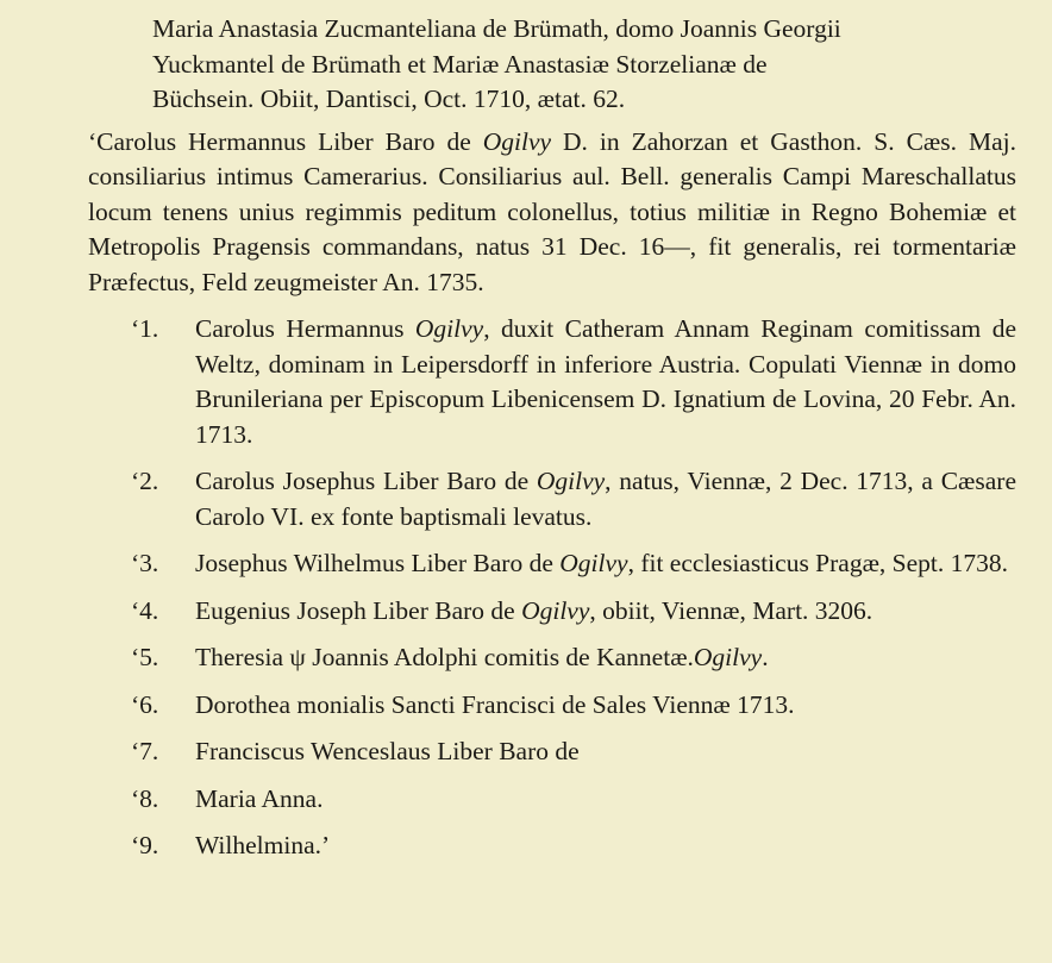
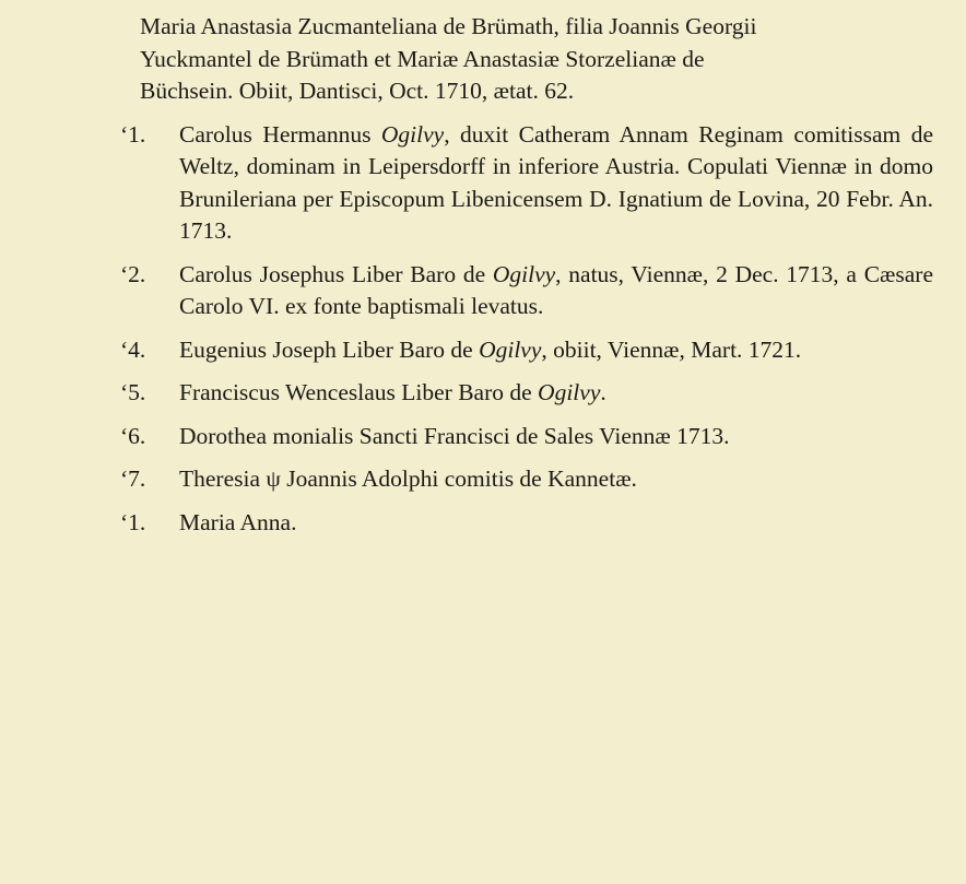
- Maria Anastasia Zucmanteliana de Brümath, domo Joannis Georgii
+ Maria Anastasia Zucmanteliana de Brümath, filia Joannis Georgii
  Yuckmantel de Brümath et Mariæ Anastasiæ Storzelianæ de
  Büchsein. Obiit, Dantisci, Oct. 1710, ætat. 62.
- ‘Carolus Hermannus Liber Baro de Ogilvy D. in Zahorzan et Gasthon. S. Cæs. Maj. consiliarius intimus Camerarius. Consiliarius aul. Bell. generalis Campi Mareschallatus locum tenens unius regimmis peditum colonellus, totius militiæ in Regno Bohemiæ et Metropolis Pragensis commandans, natus 31 Dec. 16—, fit generalis, rei tormentariæ Præfectus, Feld zeugmeister An. 1735.
  ‘1. Carolus Hermannus Ogilvy, duxit Catheram Annam Reginam comitissam de Weltz, dominam in Leipersdorff in inferiore Austria. Copulati Viennæ in domo Brunileriana per Episcopum Libenicensem D. Ignatium de Lovina, 20 Febr. An. 1713.
  ‘2. Carolus Josephus Liber Baro de Ogilvy, natus, Viennæ, 2 Dec. 1713, a Cæsare Carolo VI. ex fonte baptismali levatus.
- ‘3. Josephus Wilhelmus Liber Baro de Ogilvy, fit ecclesiasticus Pragæ, Sept. 1738.
- ‘4. Eugenius Joseph Liber Baro de Ogilvy, obiit, Viennæ, Mart. 3206.
+ ‘4. Eugenius Joseph Liber Baro de Ogilvy, obiit, Viennæ, Mart. 1721.
- ‘5. Theresia ψ Joannis Adolphi comitis de Kannetæ.Ogilvy.
+ ‘5. Franciscus Wenceslaus Liber Baro de Ogilvy.
  ‘6. Dorothea monialis Sancti Francisci de Sales Viennæ 1713.
- ‘7. Franciscus Wenceslaus Liber Baro de
+ ‘7. Theresia ψ Joannis Adolphi comitis de Kannetæ.
- ‘8. Maria Anna.
+ ‘1. Maria Anna.
- ‘9. Wilhelmina.’
